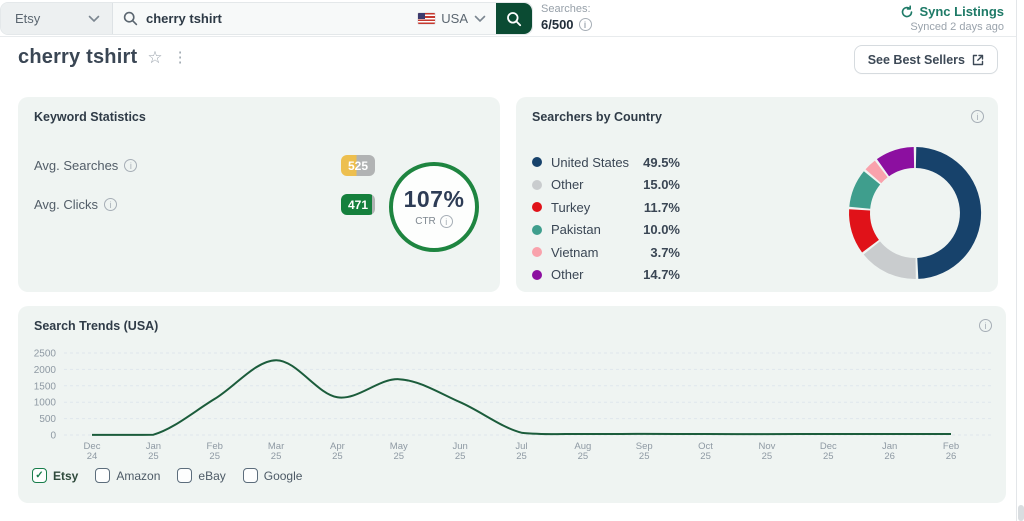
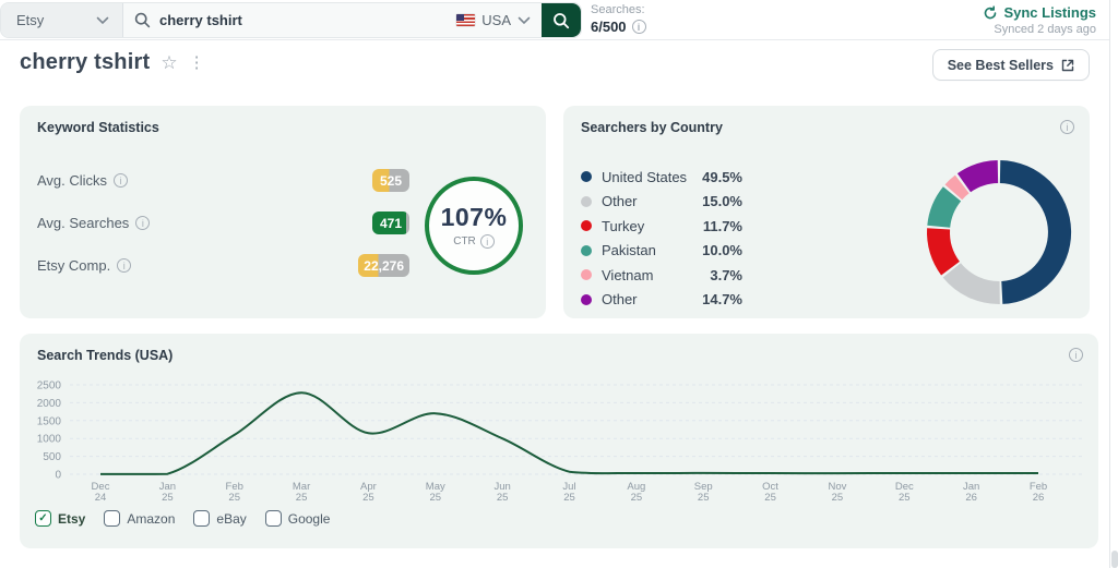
  Etsy
  cherry tshirt
  USA
  Searches:
  6/500
  Sync Listings
  Synced 2 days ago
  cherry tshirt
  ☆
  ⋮
  See Best Sellers
  Keyword Statistics
- Avg. Searches
+ Avg. Clicks
  525
- Avg. Clicks
+ Avg. Searches
  471
+ Etsy Comp.
+ 22,276
  107%
  CTR
  Searchers by Country
  United States
  49.5%
  Other
  15.0%
  Turkey
  11.7%
  Pakistan
  10.0%
  Vietnam
  3.7%
  Other
  14.7%
  Search Trends (USA)
  0
  500
  1000
  1500
  2000
  2500
  Dec 24
  Jan 25
  Feb 25
  Mar 25
  Apr 25
  May 25
  Jun 25
  Jul 25
  Aug 25
  Sep 25
  Oct 25
  Nov 25
  Dec 25
  Jan 26
  Feb 26
  Etsy
  Amazon
  eBay
  Google
